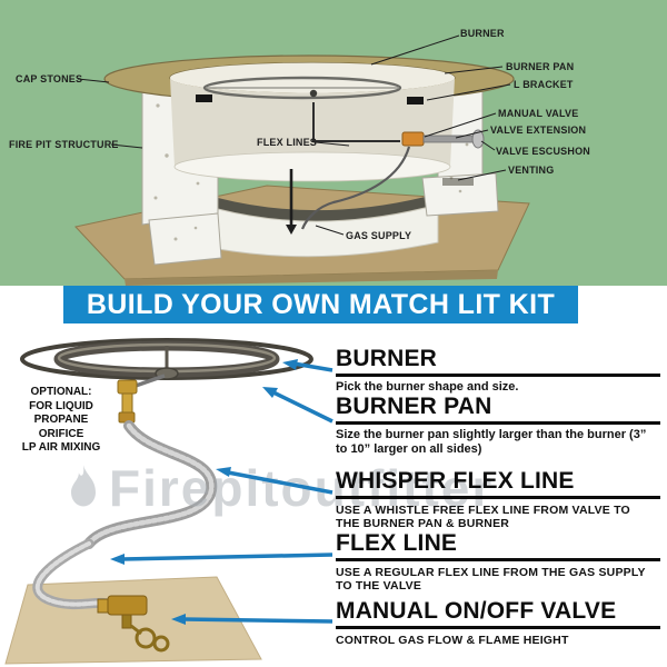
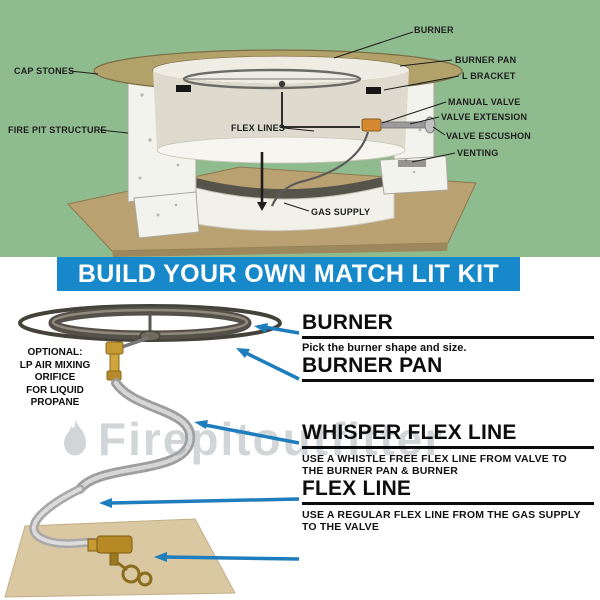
  BURNER
  CAP STONES
  BURNER PAN
  L BRACKET
  MANUAL VALVE
  VALVE EXTENSION
  VALVE ESCUSHON
  VENTING
  FIRE PIT STRUCTURE
  FLEX LINES
  GAS SUPPLY
  BUILD YOUR OWN MATCH LIT KIT
  Firepitoutfitter
  OPTIONAL:
- FOR LIQUID PROPANE
+ LP AIR MIXING
  ORIFICE
- LP AIR MIXING
+ FOR LIQUID PROPANE
  BURNER
  Pick the burner shape and size.
  BURNER PAN
- Size the burner pan slightly larger than the burner (3” to 10” larger on all sides)
  WHISPER FLEX LINE
  USE A WHISTLE FREE FLEX LINE FROM VALVE TO THE BURNER PAN & BURNER
  FLEX LINE
  USE A REGULAR FLEX LINE FROM THE GAS SUPPLY TO THE VALVE
- MANUAL ON/OFF VALVE
- CONTROL GAS FLOW & FLAME HEIGHT
